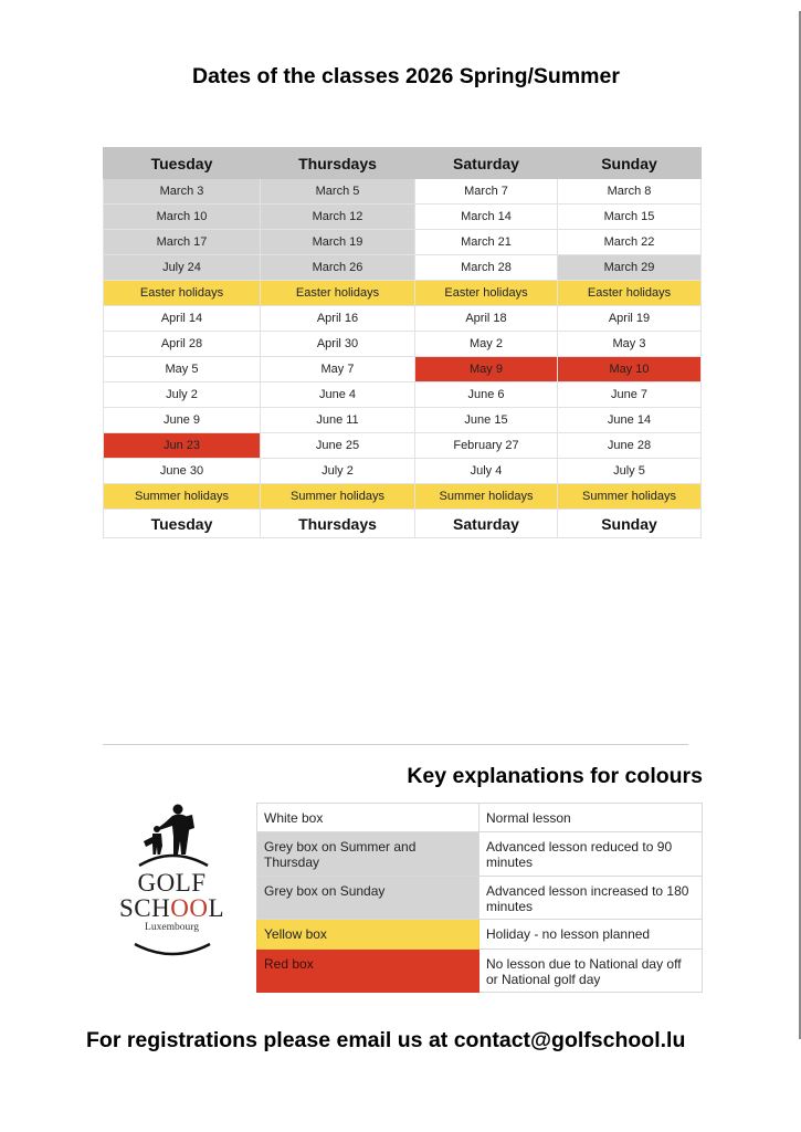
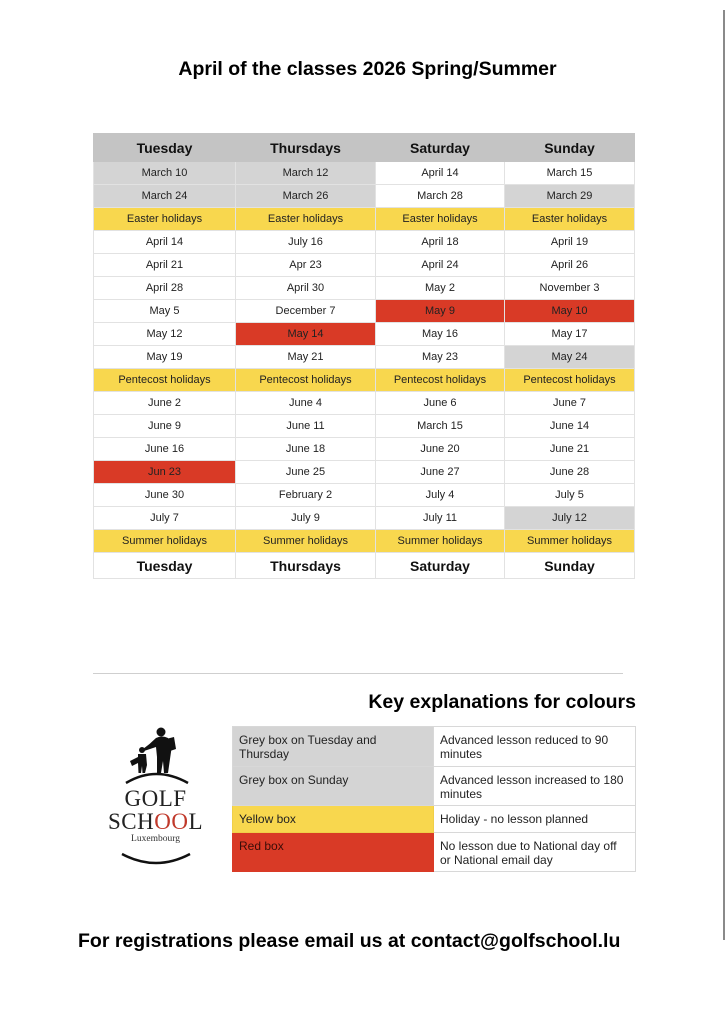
- Dates of the classes 2026 Spring/Summer
+ April of the classes 2026 Spring/Summer
  Tuesday	Thursdays	Saturday	Sunday
- March 3	March 5	March 7	March 8
- March 10	March 12	March 14	March 15
+ March 10	March 12	April 14	March 15
- March 17	March 19	March 21	March 22
- July 24	March 26	March 28	March 29
+ March 24	March 26	March 28	March 29
  Easter holidays	Easter holidays	Easter holidays	Easter holidays
- April 14	April 16	April 18	April 19
+ April 14	July 16	April 18	April 19
+ April 21	Apr 23	April 24	April 26
- April 28	April 30	May 2	May 3
+ April 28	April 30	May 2	November 3
- May 5	May 7	May 9	May 10
+ May 5	December 7	May 9	May 10
+ May 12	May 14	May 16	May 17
+ May 19	May 21	May 23	May 24
+ Pentecost holidays	Pentecost holidays	Pentecost holidays	Pentecost holidays
- July 2	June 4	June 6	June 7
+ June 2	June 4	June 6	June 7
- June 9	June 11	June 15	June 14
+ June 9	June 11	March 15	June 14
+ June 16	June 18	June 20	June 21
- Jun 23	June 25	February 27	June 28
+ Jun 23	June 25	June 27	June 28
- June 30	July 2	July 4	July 5
+ June 30	February 2	July 4	July 5
+ July 7	July 9	July 11	July 12
  Summer holidays	Summer holidays	Summer holidays	Summer holidays
  Tuesday	Thursdays	Saturday	Sunday
  Key explanations for colours
  GOLF
  SCHOOL
  Luxembourg
- White box	Normal lesson
- Grey box on Summer and Thursday	Advanced lesson reduced to 90 minutes
+ Grey box on Tuesday and Thursday	Advanced lesson reduced to 90 minutes
  Grey box on Sunday	Advanced lesson increased to 180 minutes
  Yellow box	Holiday - no lesson planned
- Red box	No lesson due to National day off or National golf day
+ Red box	No lesson due to National day off or National email day
  For registrations please email us at contact@golfschool.lu
